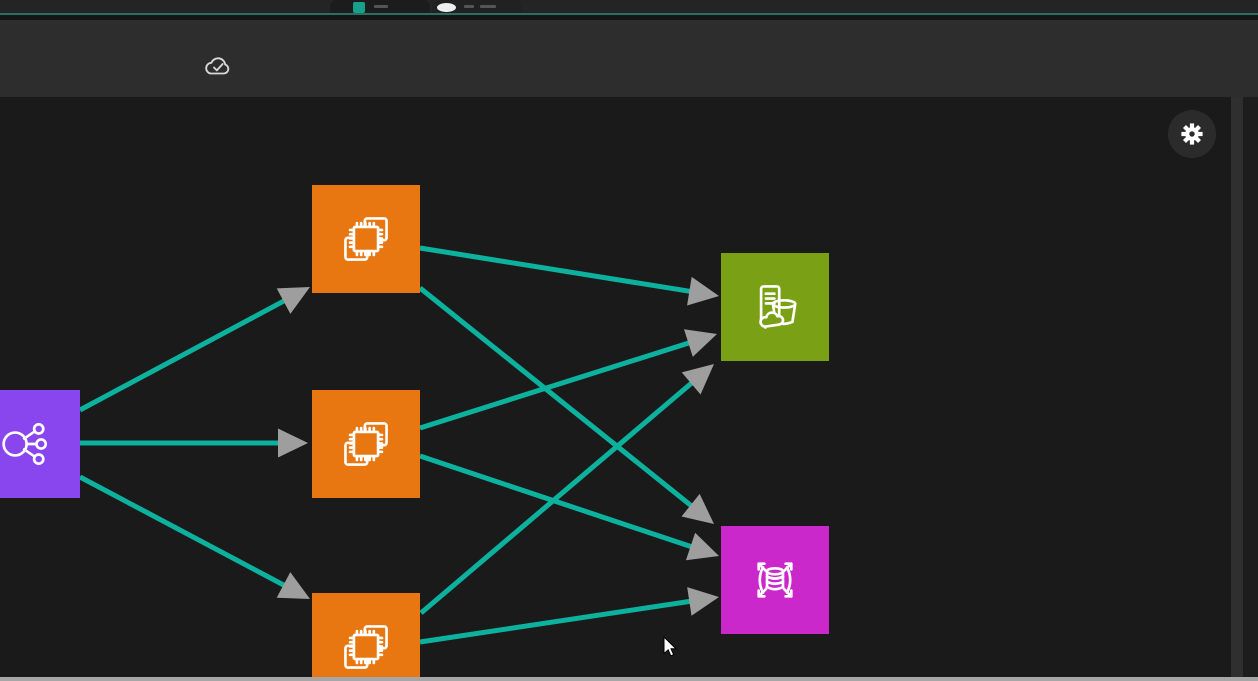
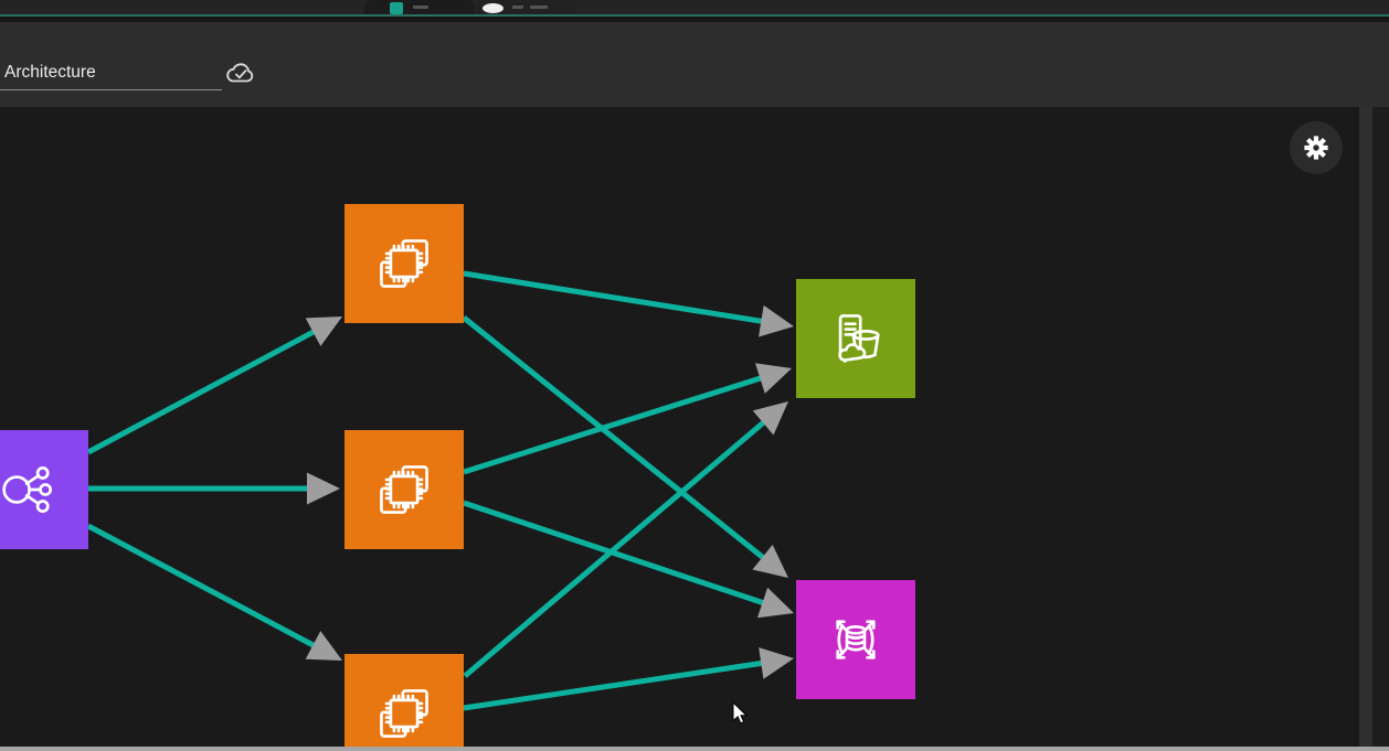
+ Architecture
